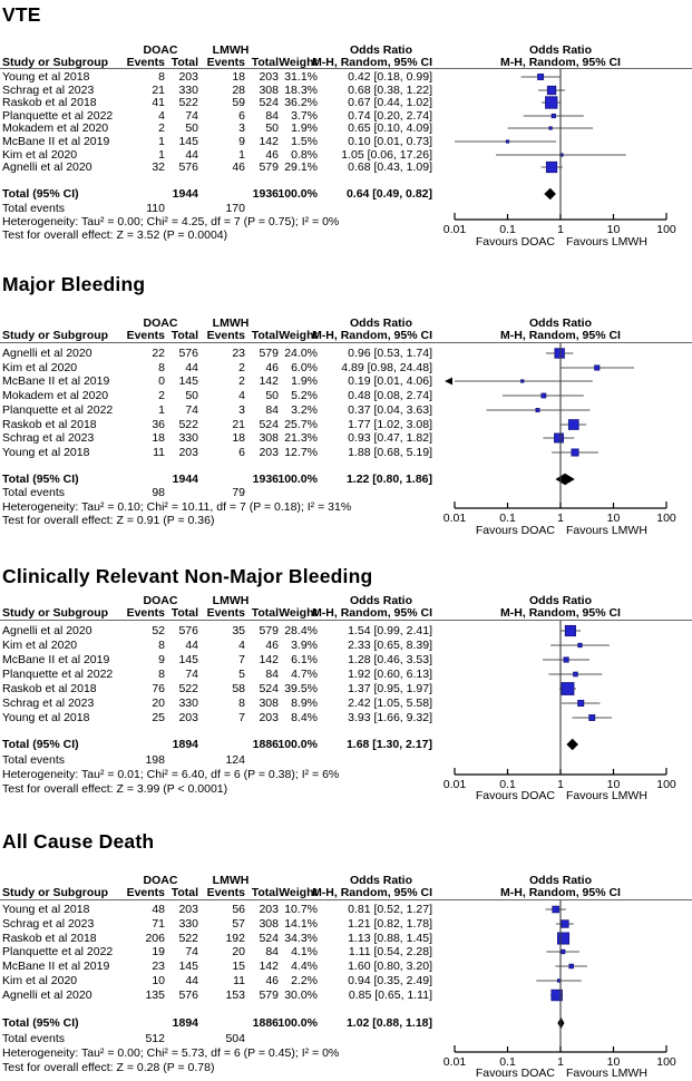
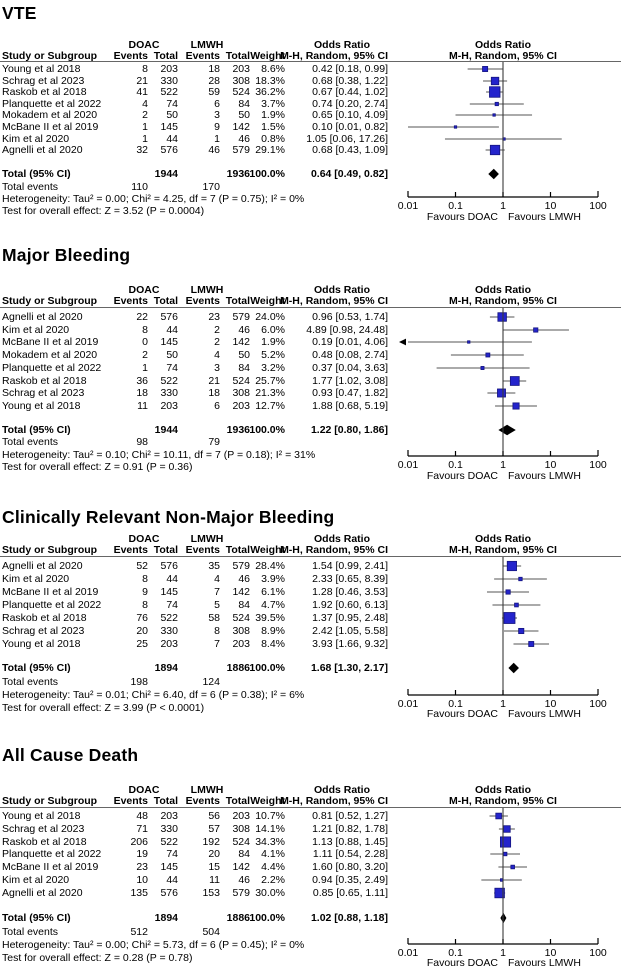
  VTE
  DOAC
  LMWH
  Odds Ratio
  Odds Ratio
  Study or Subgroup
  Events
  Total
  Events
  Total
  Weight
  M-H, Random, 95% CI
  M-H, Random, 95% CI
  Young et al 2018
  8
  203
  18
  203
- 31.1%
+ 8.6%
  0.42 [0.18, 0.99]
  Schrag et al 2023
  21
  330
  28
  308
  18.3%
  0.68 [0.38, 1.22]
  Raskob et al 2018
  41
  522
  59
  524
  36.2%
  0.67 [0.44, 1.02]
  Planquette et al 2022
  4
  74
  6
  84
  3.7%
  0.74 [0.20, 2.74]
  Mokadem et al 2020
  2
  50
  3
  50
  1.9%
  0.65 [0.10, 4.09]
  McBane II et al 2019
  1
  145
  9
  142
  1.5%
- 0.10 [0.01, 0.73]
+ 0.10 [0.01, 0.82]
  Kim et al 2020
  1
  44
  1
  46
  0.8%
  1.05 [0.06, 17.26]
  Agnelli et al 2020
  32
  576
  46
  579
  29.1%
  0.68 [0.43, 1.09]
  Total (95% CI)
  1944
  1936
  100.0%
  0.64 [0.49, 0.82]
  Total events
  110
  170
  Heterogeneity: Tau² = 0.00; Chi² = 4.25, df = 7 (P = 0.75); I² = 0%
  Test for overall effect: Z = 3.52 (P = 0.0004)
  0.01
  0.1
  1
  10
  100
  Favours DOAC
  Favours LMWH
  Major Bleeding
  DOAC
  LMWH
  Odds Ratio
  Odds Ratio
  Study or Subgroup
  Events
  Total
  Events
  Total
  Weight
  M-H, Random, 95% CI
  M-H, Random, 95% CI
  Agnelli et al 2020
  22
  576
  23
  579
  24.0%
  0.96 [0.53, 1.74]
  Kim et al 2020
  8
  44
  2
  46
  6.0%
  4.89 [0.98, 24.48]
  McBane II et al 2019
  0
  145
  2
  142
  1.9%
  0.19 [0.01, 4.06]
  Mokadem et al 2020
  2
  50
  4
  50
  5.2%
  0.48 [0.08, 2.74]
  Planquette et al 2022
  1
  74
  3
  84
  3.2%
  0.37 [0.04, 3.63]
  Raskob et al 2018
  36
  522
  21
  524
  25.7%
  1.77 [1.02, 3.08]
  Schrag et al 2023
  18
  330
  18
  308
  21.3%
  0.93 [0.47, 1.82]
  Young et al 2018
  11
  203
  6
  203
  12.7%
  1.88 [0.68, 5.19]
  Total (95% CI)
  1944
  1936
  100.0%
  1.22 [0.80, 1.86]
  Total events
  98
  79
  Heterogeneity: Tau² = 0.10; Chi² = 10.11, df = 7 (P = 0.18); I² = 31%
  Test for overall effect: Z = 0.91 (P = 0.36)
  0.01
  0.1
  1
  10
  100
  Favours DOAC
  Favours LMWH
  Clinically Relevant Non-Major Bleeding
  DOAC
  LMWH
  Odds Ratio
  Odds Ratio
  Study or Subgroup
  Events
  Total
  Events
  Total
  Weight
  M-H, Random, 95% CI
  M-H, Random, 95% CI
  Agnelli et al 2020
  52
  576
  35
  579
  28.4%
  1.54 [0.99, 2.41]
  Kim et al 2020
  8
  44
  4
  46
  3.9%
  2.33 [0.65, 8.39]
  McBane II et al 2019
  9
  145
  7
  142
  6.1%
  1.28 [0.46, 3.53]
  Planquette et al 2022
  8
  74
  5
  84
  4.7%
  1.92 [0.60, 6.13]
  Raskob et al 2018
  76
  522
  58
  524
  39.5%
- 1.37 [0.95, 1.97]
+ 1.37 [0.95, 2.48]
  Schrag et al 2023
  20
  330
  8
  308
  8.9%
  2.42 [1.05, 5.58]
  Young et al 2018
  25
  203
  7
  203
  8.4%
  3.93 [1.66, 9.32]
  Total (95% CI)
  1894
  1886
  100.0%
  1.68 [1.30, 2.17]
  Total events
  198
  124
  Heterogeneity: Tau² = 0.01; Chi² = 6.40, df = 6 (P = 0.38); I² = 6%
  Test for overall effect: Z = 3.99 (P < 0.0001)
  0.01
  0.1
  1
  10
  100
  Favours DOAC
  Favours LMWH
  All Cause Death
  DOAC
  LMWH
  Odds Ratio
  Odds Ratio
  Study or Subgroup
  Events
  Total
  Events
  Total
  Weight
  M-H, Random, 95% CI
  M-H, Random, 95% CI
  Young et al 2018
  48
  203
  56
  203
  10.7%
  0.81 [0.52, 1.27]
  Schrag et al 2023
  71
  330
  57
  308
  14.1%
  1.21 [0.82, 1.78]
  Raskob et al 2018
  206
  522
  192
  524
  34.3%
  1.13 [0.88, 1.45]
  Planquette et al 2022
  19
  74
  20
  84
  4.1%
  1.11 [0.54, 2.28]
  McBane II et al 2019
  23
  145
  15
  142
  4.4%
  1.60 [0.80, 3.20]
  Kim et al 2020
  10
  44
  11
  46
  2.2%
  0.94 [0.35, 2.49]
  Agnelli et al 2020
  135
  576
  153
  579
  30.0%
  0.85 [0.65, 1.11]
  Total (95% CI)
  1894
  1886
  100.0%
  1.02 [0.88, 1.18]
  Total events
  512
  504
  Heterogeneity: Tau² = 0.00; Chi² = 5.73, df = 6 (P = 0.45); I² = 0%
  Test for overall effect: Z = 0.28 (P = 0.78)
  0.01
  0.1
  1
  10
  100
  Favours DOAC
  Favours LMWH
